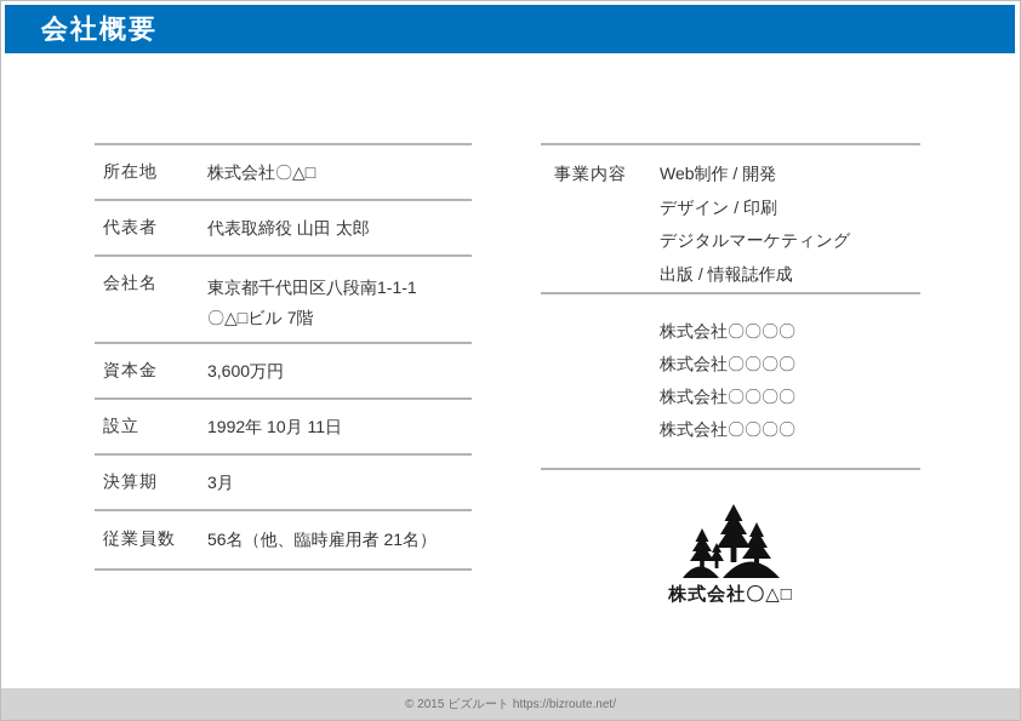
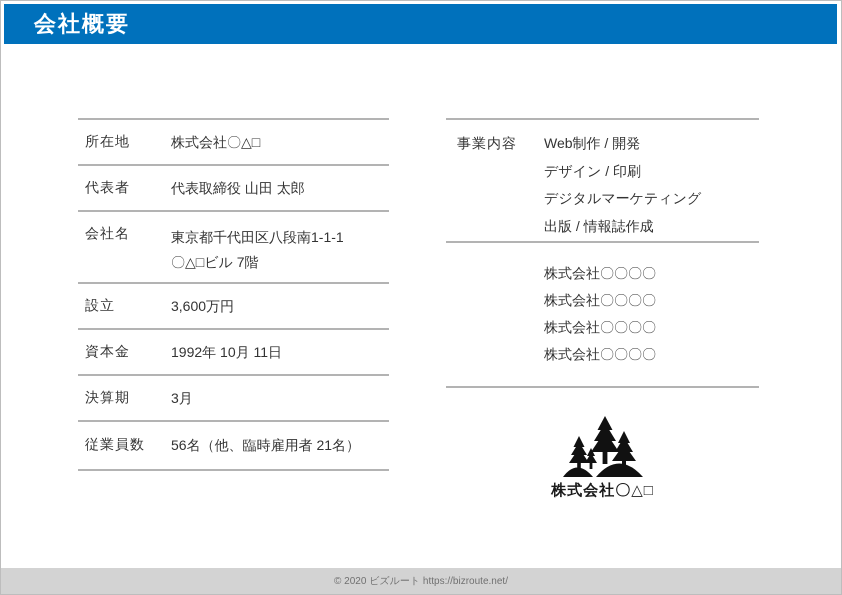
  会社概要
  所在地
  株式会社〇△□
  代表者
  代表取締役 山田 太郎
  会社名
  東京都千代田区八段南1-1-1
  〇△□ビル 7階
- 資本金
+ 設立
  3,600万円
- 設立
+ 資本金
  1992年 10月 11日
  決算期
  3月
  従業員数
  56名（他、臨時雇用者 21名）
  事業内容
  Web制作 / 開発
  デザイン / 印刷
  デジタルマーケティング
  出版 / 情報誌作成
  株式会社〇〇〇〇
  株式会社〇〇〇〇
  株式会社〇〇〇〇
  株式会社〇〇〇〇
  株式会社〇△□
- © 2015 ビズルート https://bizroute.net/
+ © 2020 ビズルート https://bizroute.net/
